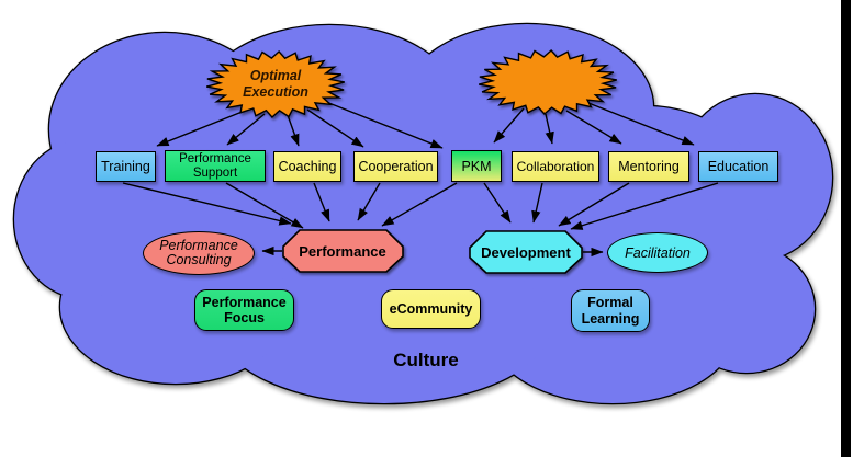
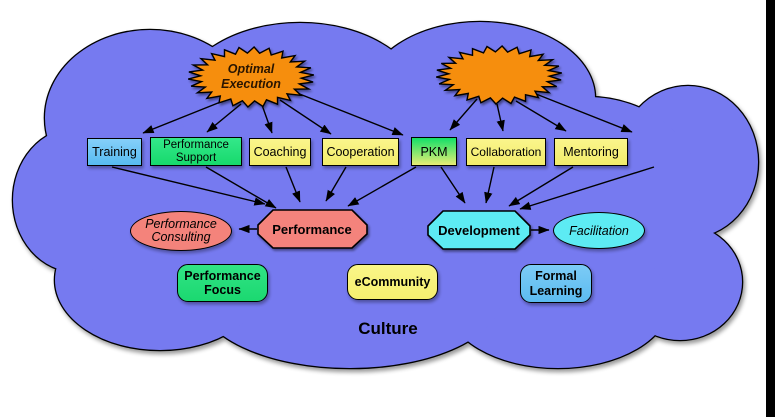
  Optimal
  Execution
  Training
  Performance
  Support
  Coaching
  Cooperation
  PKM
  Collaboration
  Mentoring
- Education
  Performance
  Consulting
  Performance
  Development
  Facilitation
  Performance
  Focus
  eCommunity
  Formal
  Learning
  Culture
